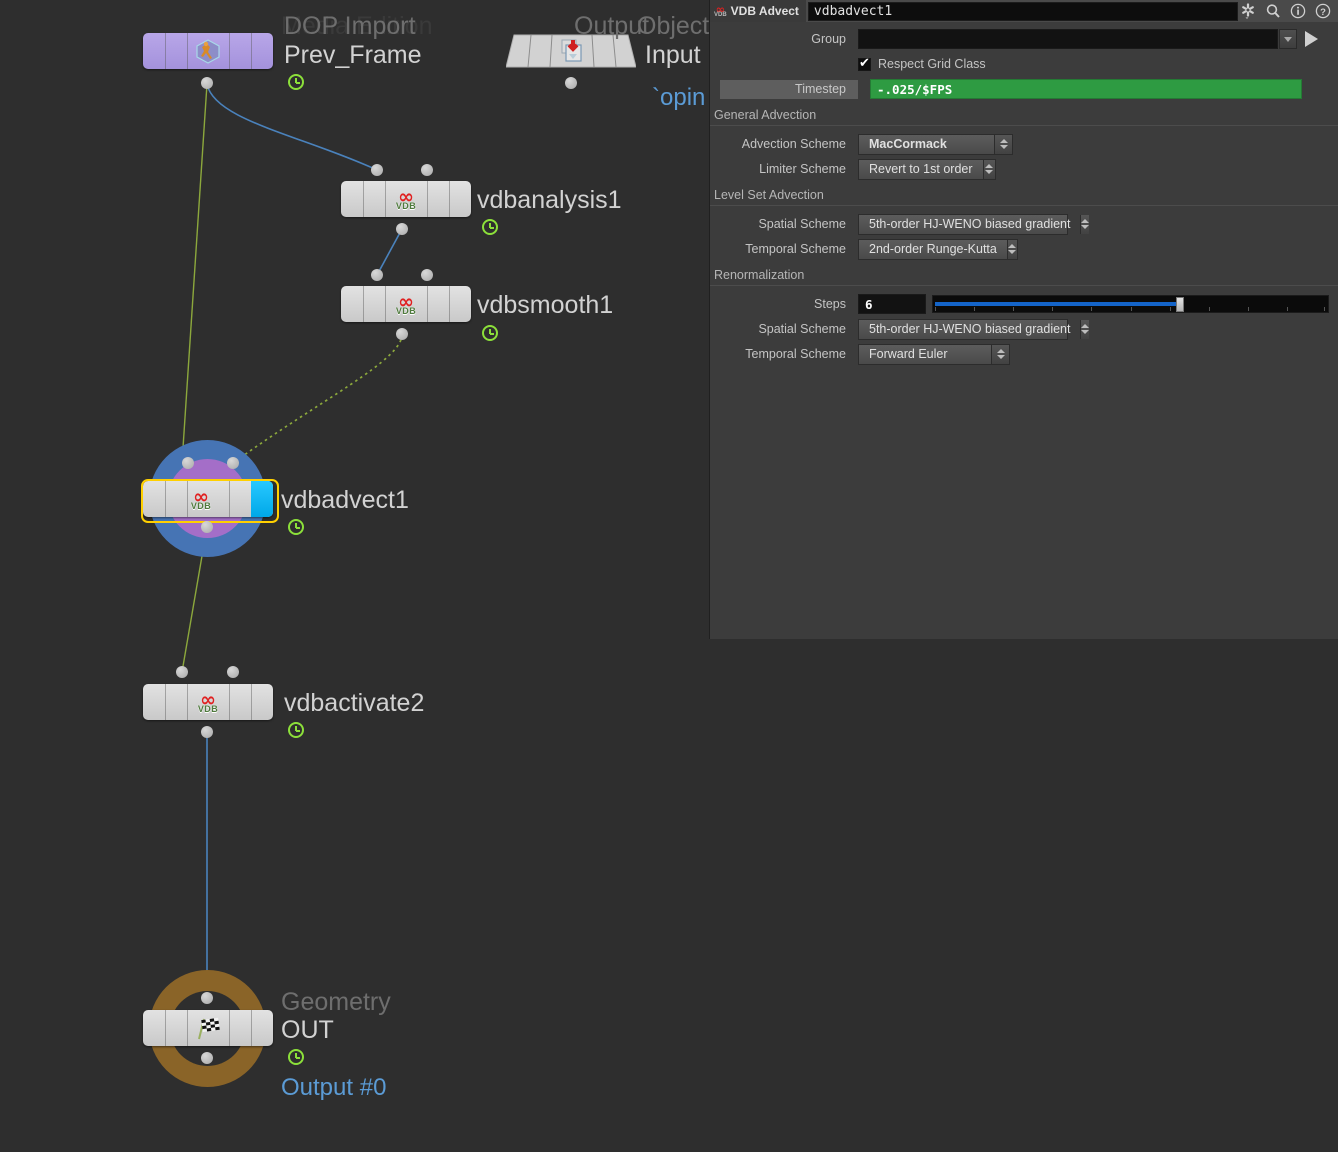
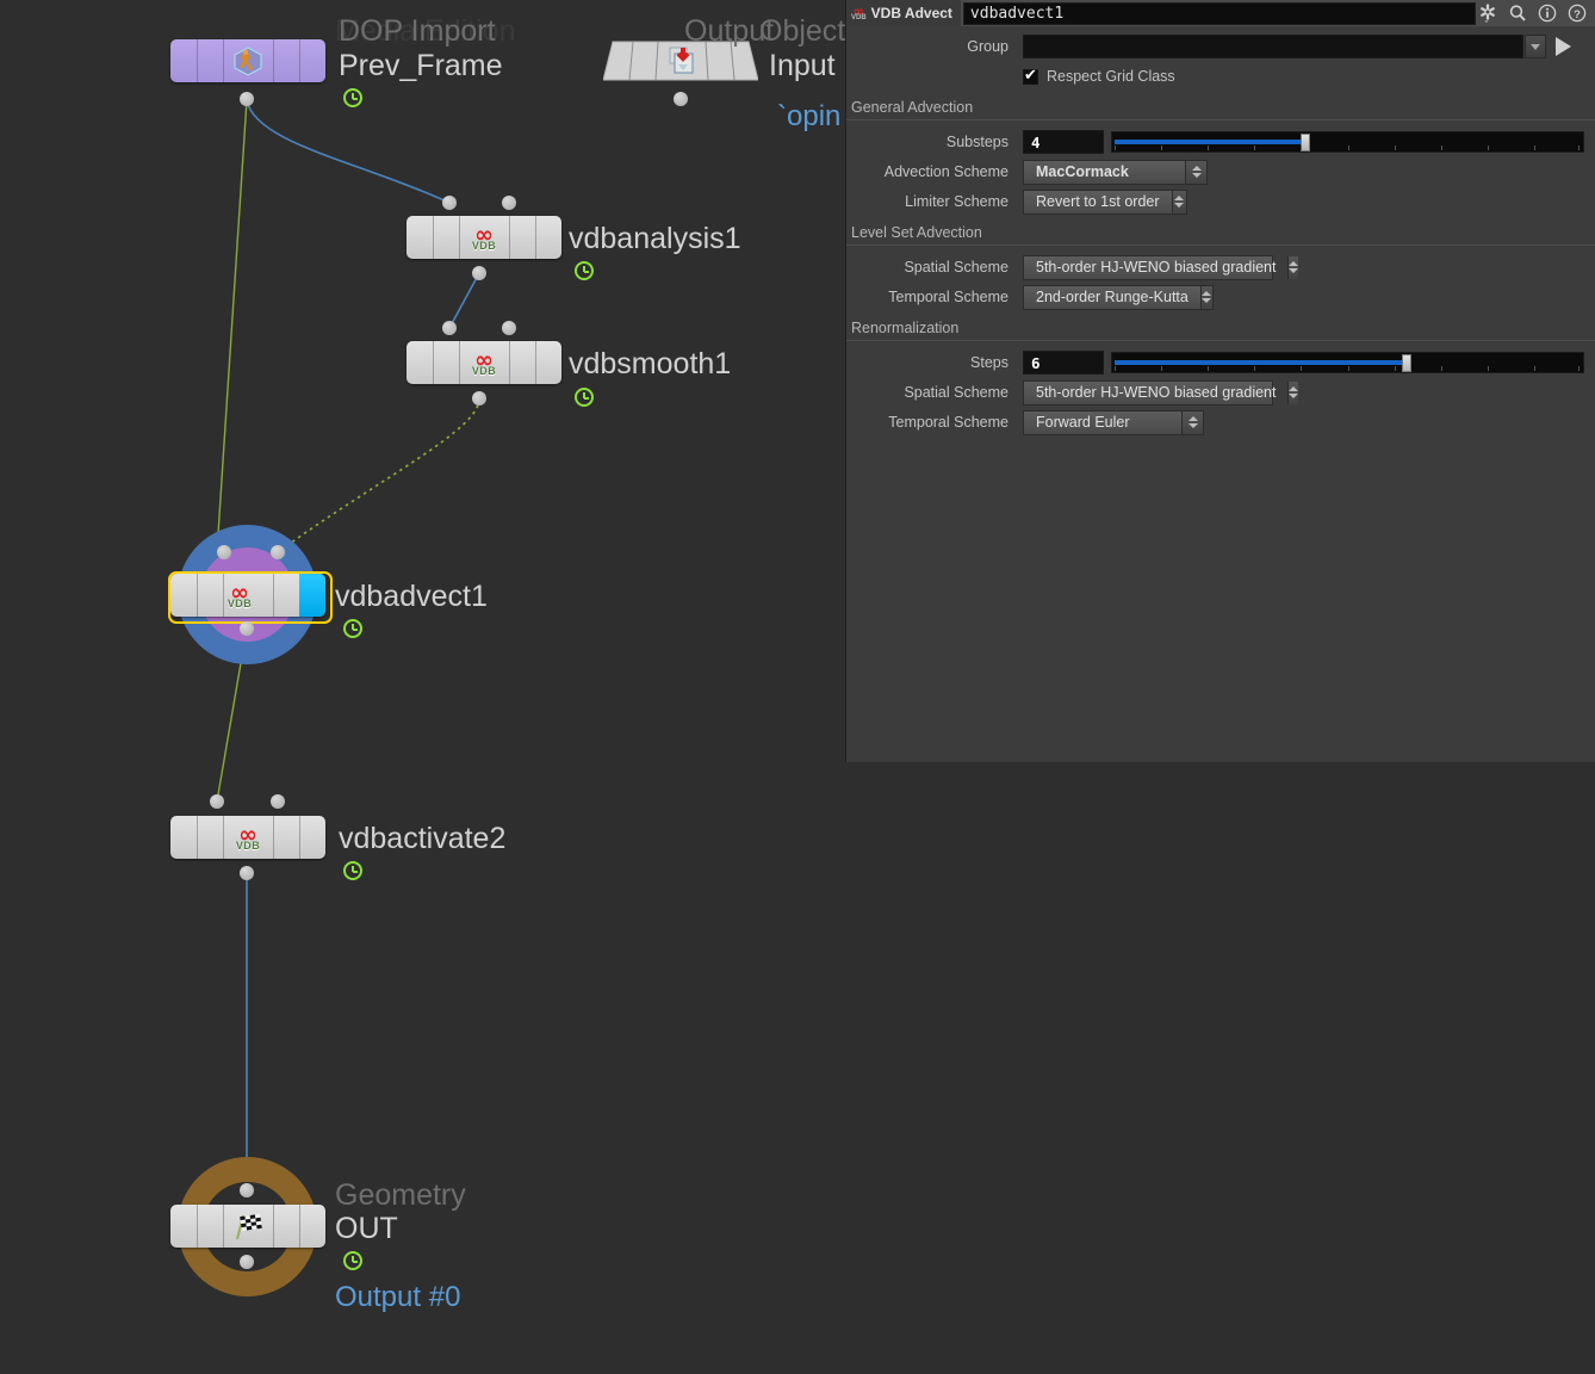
  Media Edition
  DOP Import
  Prev_Frame
  Output
  Object
  Input
  `opin
  ∞
  VDB
  vdbanalysis1
  ∞
  VDB
  vdbsmooth1
  ∞
  VDB
  vdbadvect1
  ∞
  VDB
  vdbactivate2
  Geometry
  OUT
  Output #0
  ∞
  VDB Advect
  vdbadvect1
  ?
  Group
  Respect Grid Class
- Timestep
- -.025/$FPS
  General Advection
+ Substeps
+ 4
  Advection Scheme
  MacCormack
  Limiter Scheme
  Revert to 1st order
  Level Set Advection
  Spatial Scheme
  5th-order HJ-WENO biased gradient
  Temporal Scheme
  2nd-order Runge-Kutta
  Renormalization
  Steps
  6
  Spatial Scheme
  5th-order HJ-WENO biased gradient
  Temporal Scheme
  Forward Euler
